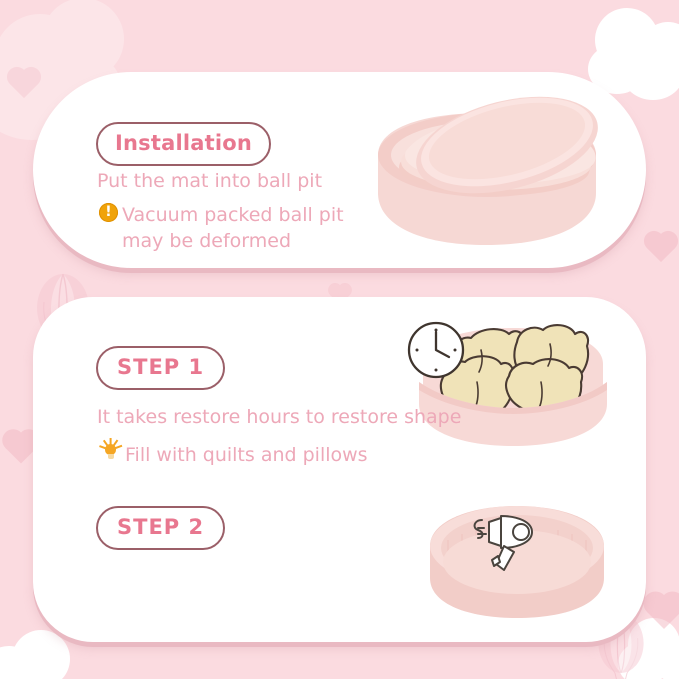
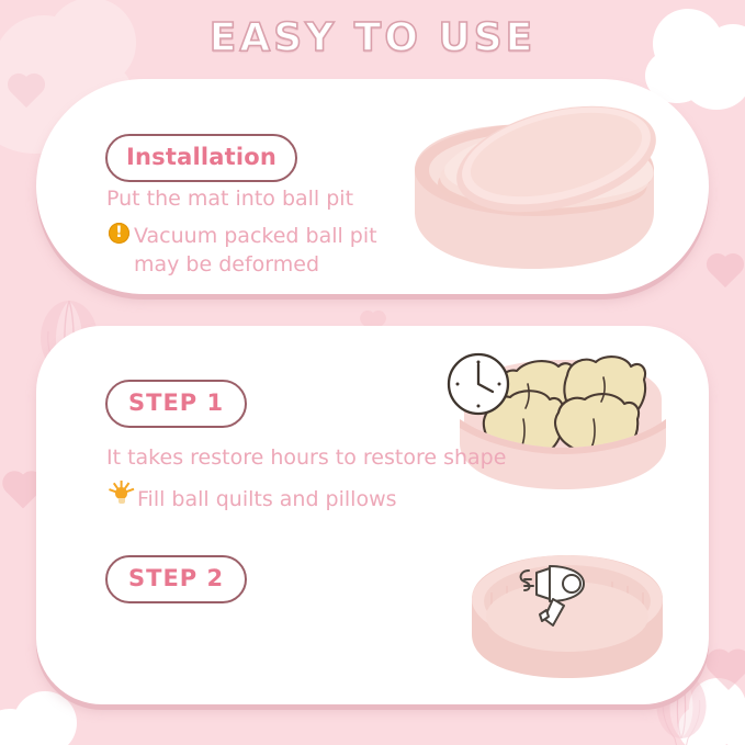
+ EASY TO USE
  Installation
  Put the mat into ball pit
  !
  Vacuum packed ball pit
  may be deformed
  STEP 1
  It takes restore hours to restore shape
- Fill with quilts and pillows
+ Fill ball quilts and pillows
  STEP 2
